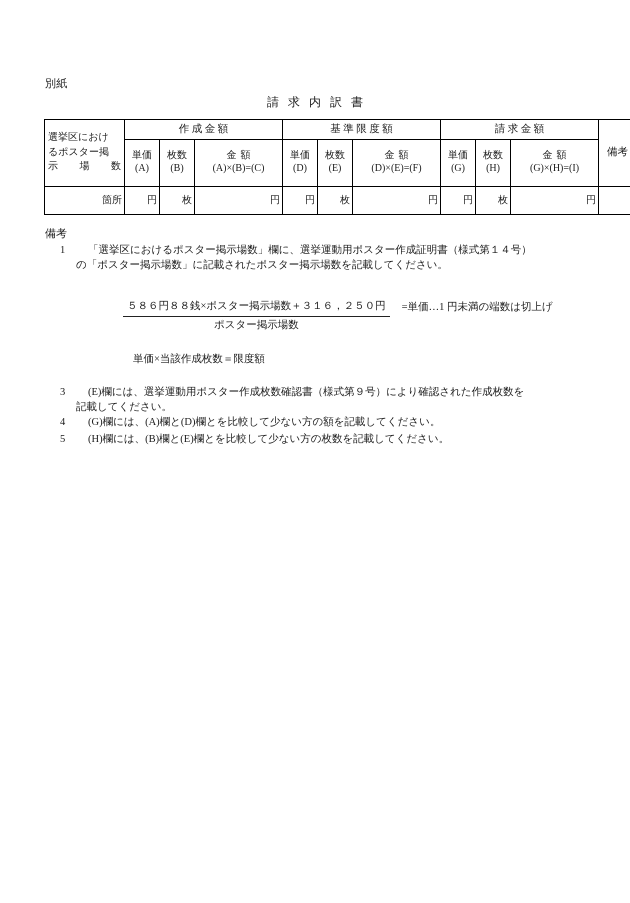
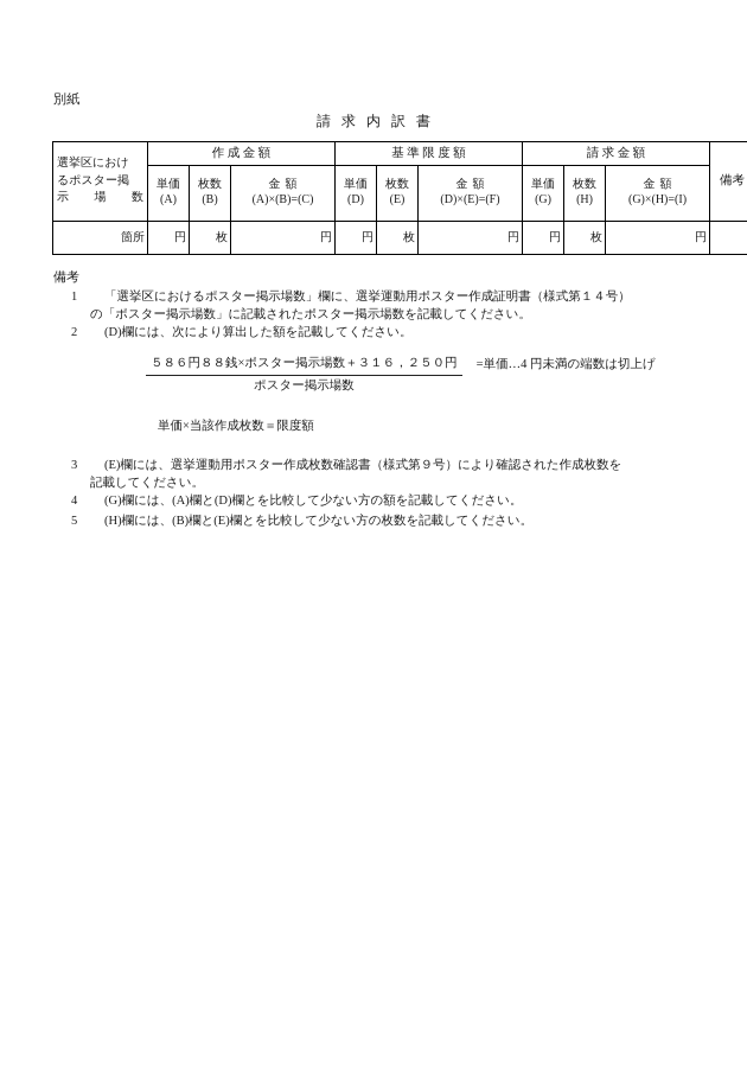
  別紙
  請求内訳書
  選挙区におけ るポスター掲 示 場 数	作成金額	基準限度額	請求金額	備考
  単価 (A)	枚数 (B)	金額 (A)×(B)=(C)	単価 (D)	枚数 (E)	金額 (D)×(E)=(F)	単価 (G)	枚数 (H)	金額 (G)×(H)=(I)
  箇所	円	枚	円	円	枚	円	円	枚	円
  備考
  1
  「選挙区におけるポスター掲示場数」欄に、選挙運動用ポスター作成証明書（様式第１４号）
  の「ポスター掲示場数」に記載されたポスター掲示場数を記載してください。
+ 2
+ (D)欄には、次により算出した額を記載してください。
  ５８６円８８銭×ポスター掲示場数＋３１６，２５０円
  ポスター掲示場数
- =単価…1 円未満の端数は切上げ
+ =単価…4 円未満の端数は切上げ
  単価×当該作成枚数＝限度額
  3
  (E)欄には、選挙運動用ポスター作成枚数確認書（様式第９号）により確認された作成枚数を
  記載してください。
  4
  (G)欄には、(A)欄と(D)欄とを比較して少ない方の額を記載してください。
  5
  (H)欄には、(B)欄と(E)欄とを比較して少ない方の枚数を記載してください。
